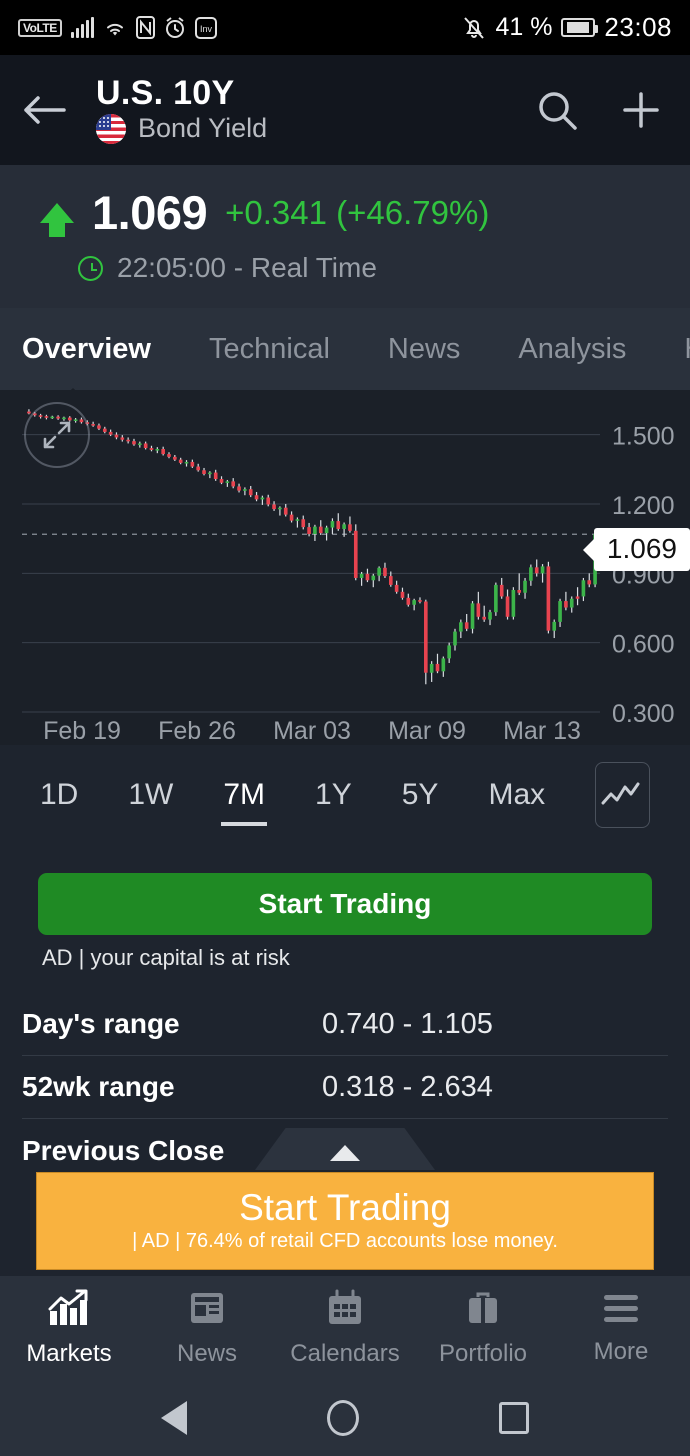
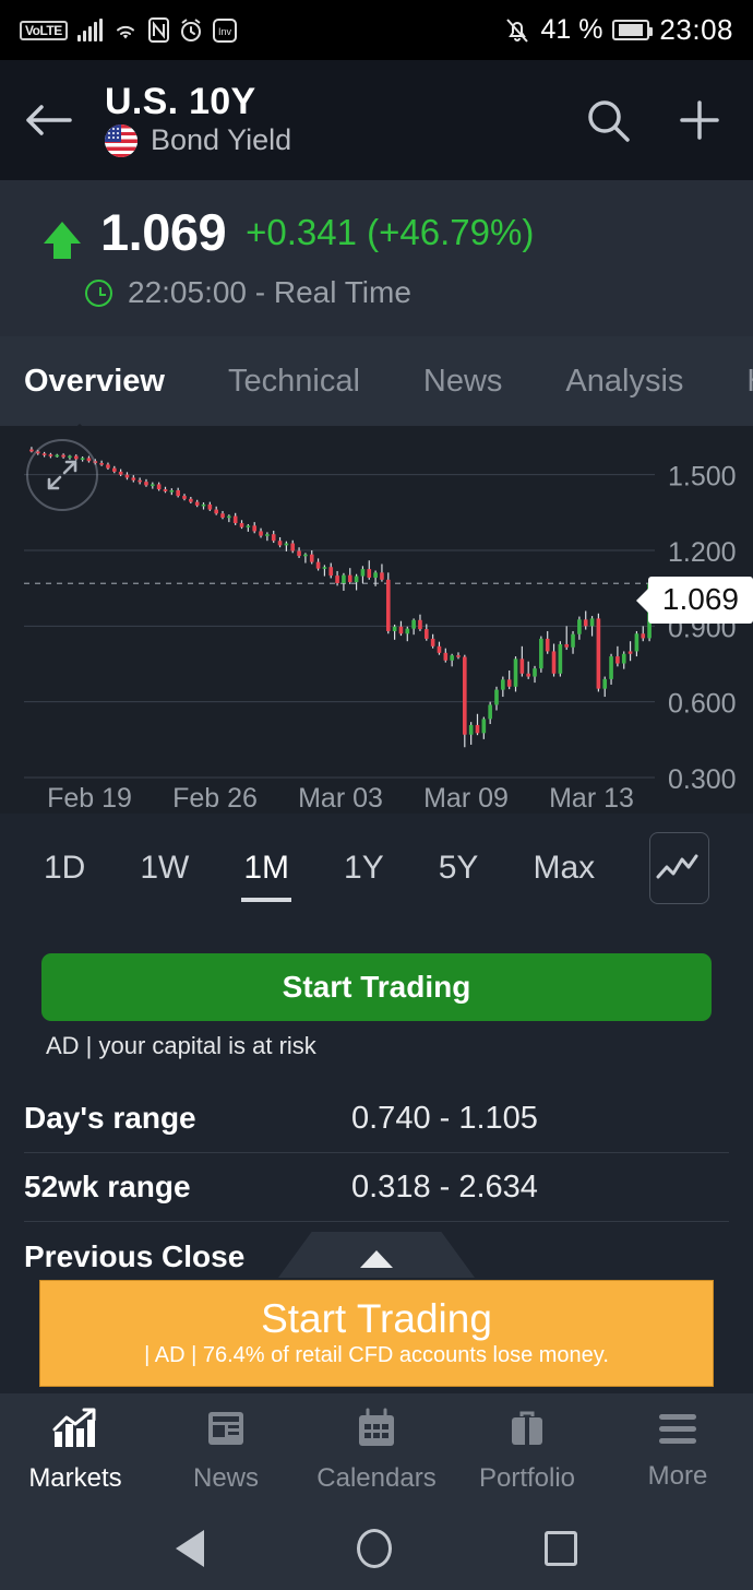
  VoLTE
  Inv
  41 %
  23:08
  U.S. 10Y
  Bond Yield
  1.069
  +0.341 (+46.79%)
  22:05:00 - Real Time
  Overview
  Technical
  News
  Analysis
  1.500
  1.200
  0.900
  0.600
  0.300
  Feb 19
  Feb 26
  Mar 03
  Mar 09
  Mar 13
  1.069
  1D
  1W
- 7M
+ 1M
  1Y
  5Y
  Max
  Start Trading
  AD | your capital is at risk
  Day's range
  0.740 - 1.105
  52wk range
  0.318 - 2.634
  Previous Close
  Start Trading
  | AD | 76.4% of retail CFD accounts lose money.
  Markets
  News
  Calendars
  Portfolio
  More
